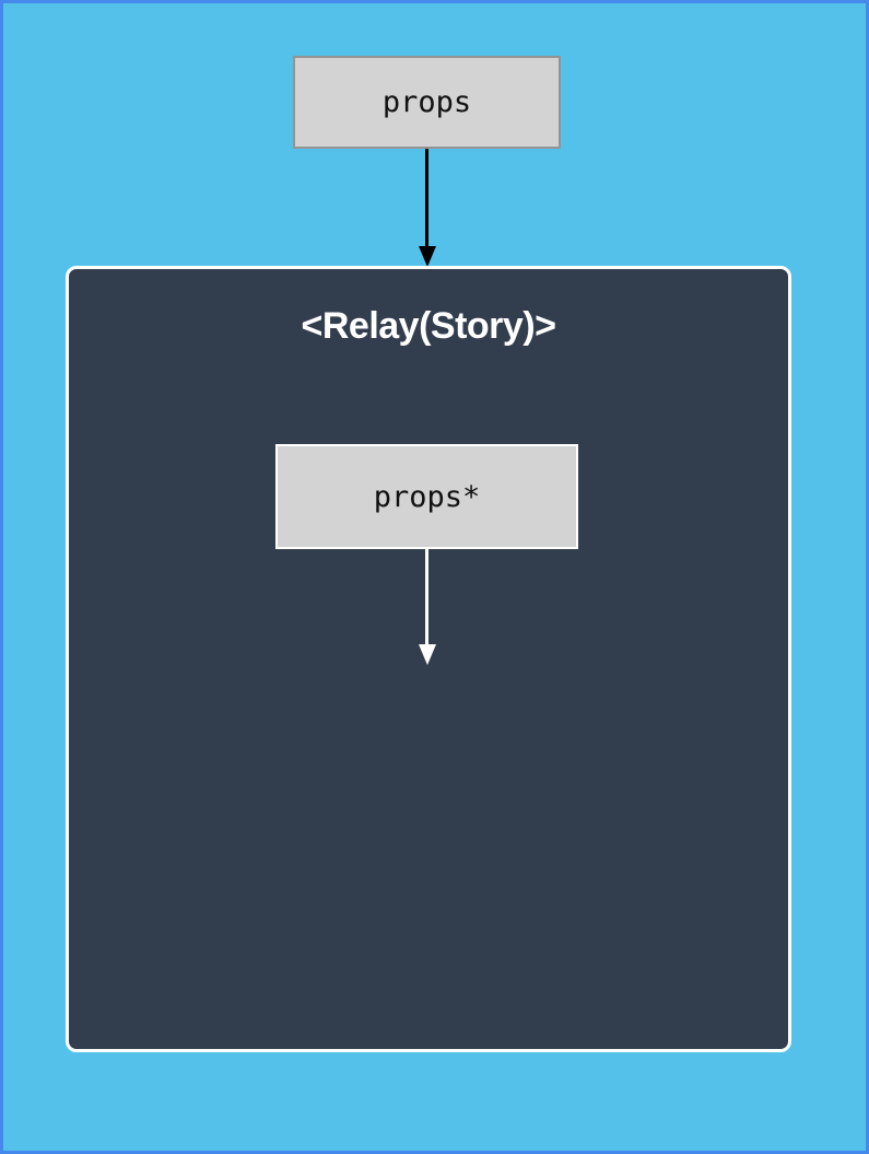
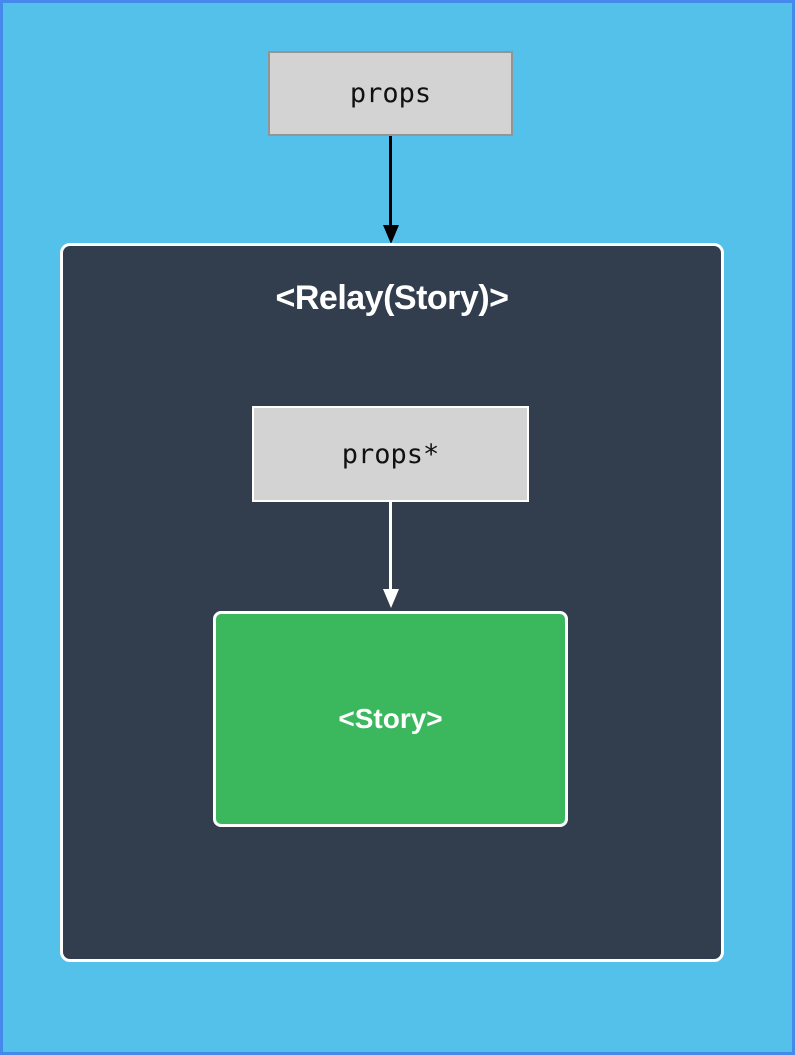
  props
  <Relay(Story)>
  props*
+ <Story>
